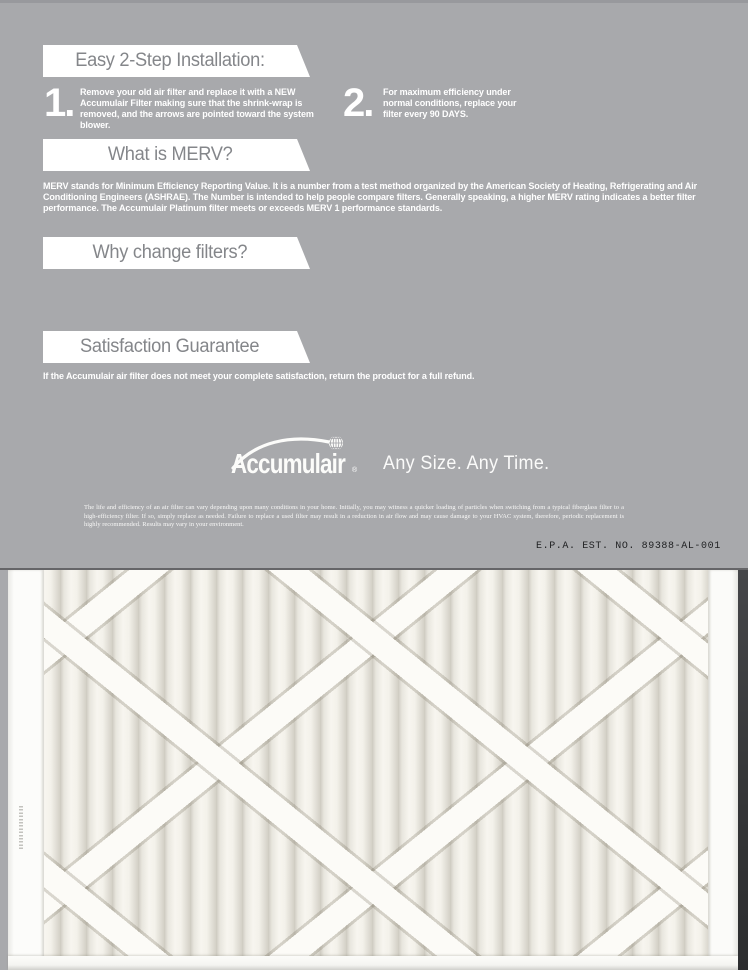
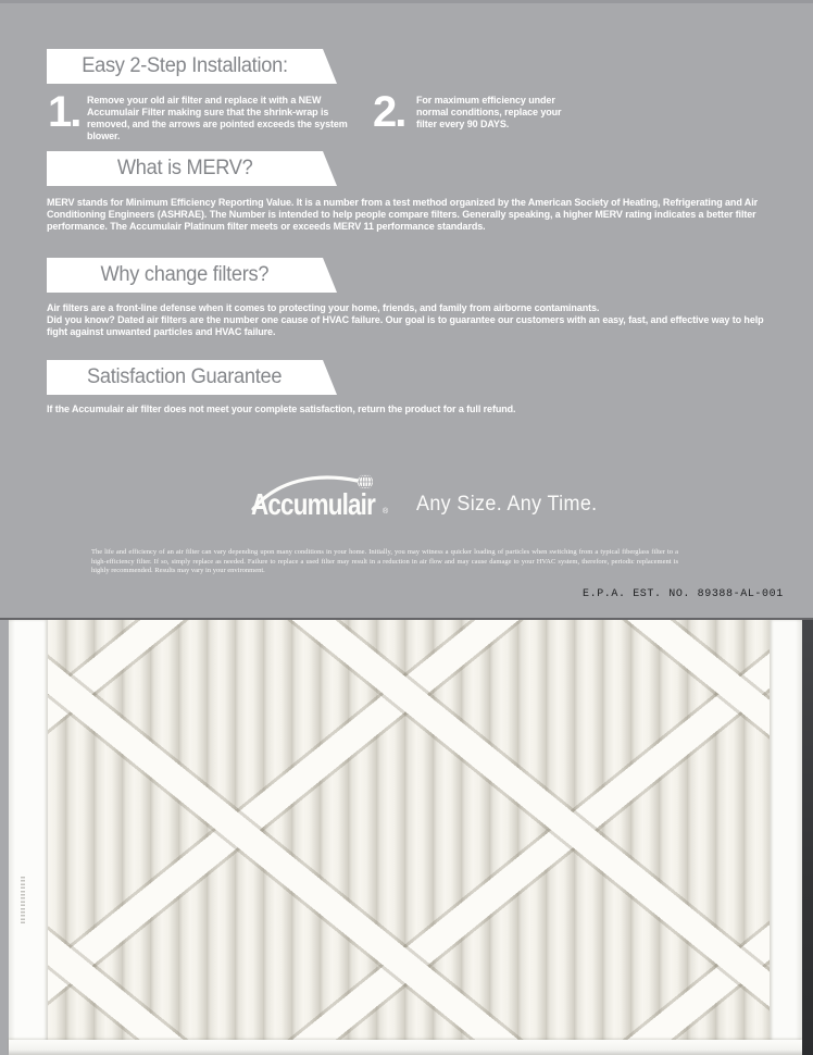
  Easy 2-Step Installation:
  1.
- Remove your old air filter and replace it with a NEW Accumulair Filter making sure that the shrink-wrap is removed, and the arrows are pointed toward the system blower.
+ Remove your old air filter and replace it with a NEW Accumulair Filter making sure that the shrink-wrap is removed, and the arrows are pointed exceeds the system blower.
  2.
  For maximum efficiency under normal conditions, replace your filter every 90 DAYS.
  What is MERV?
- MERV stands for Minimum Efficiency Reporting Value. It is a number from a test method organized by the American Society of Heating, Refrigerating and Air Conditioning Engineers (ASHRAE). The Number is intended to help people compare filters. Generally speaking, a higher MERV rating indicates a better filter performance. The Accumulair Platinum filter meets or exceeds MERV 1 performance standards.
+ MERV stands for Minimum Efficiency Reporting Value. It is a number from a test method organized by the American Society of Heating, Refrigerating and Air Conditioning Engineers (ASHRAE). The Number is intended to help people compare filters. Generally speaking, a higher MERV rating indicates a better filter performance. The Accumulair Platinum filter meets or exceeds MERV 11 performance standards.
  Why change filters?
+ Air filters are a front-line defense when it comes to protecting your home, friends, and family from airborne contaminants.
+ Did you know? Dated air filters are the number one cause of HVAC failure. Our goal is to guarantee our customers with an easy, fast, and effective way to help fight against unwanted particles and HVAC failure.
  Satisfaction Guarantee
  If the Accumulair air filter does not meet your complete satisfaction, return the product for a full refund.
  Accumulair
  Any Size. Any Time.
  E.P.A. EST. NO. 89388-AL-001
